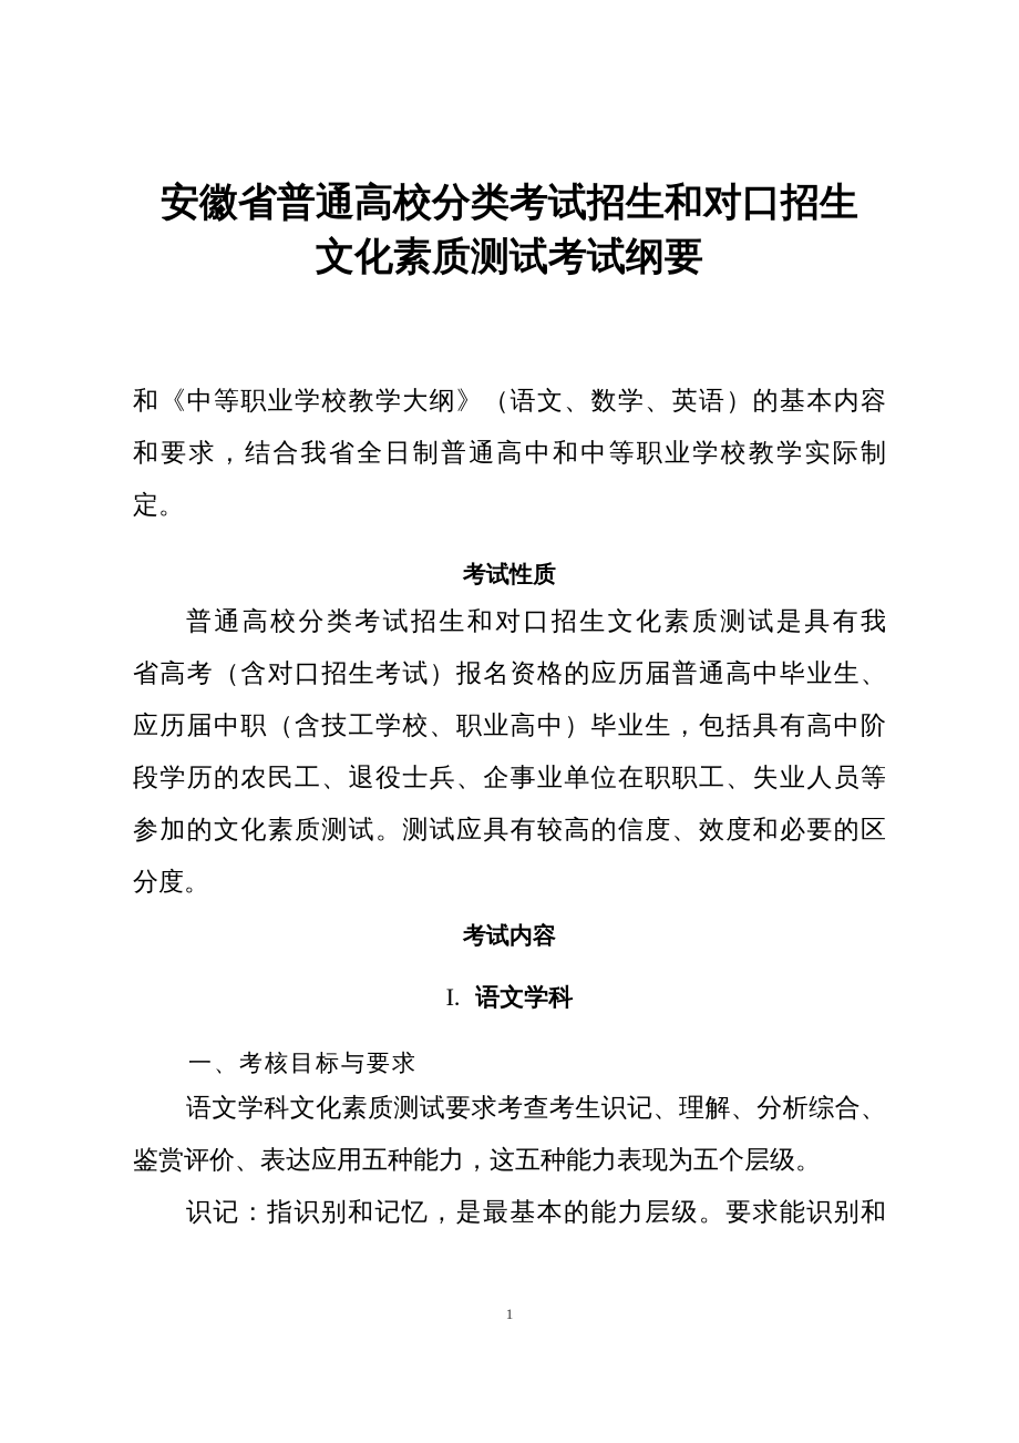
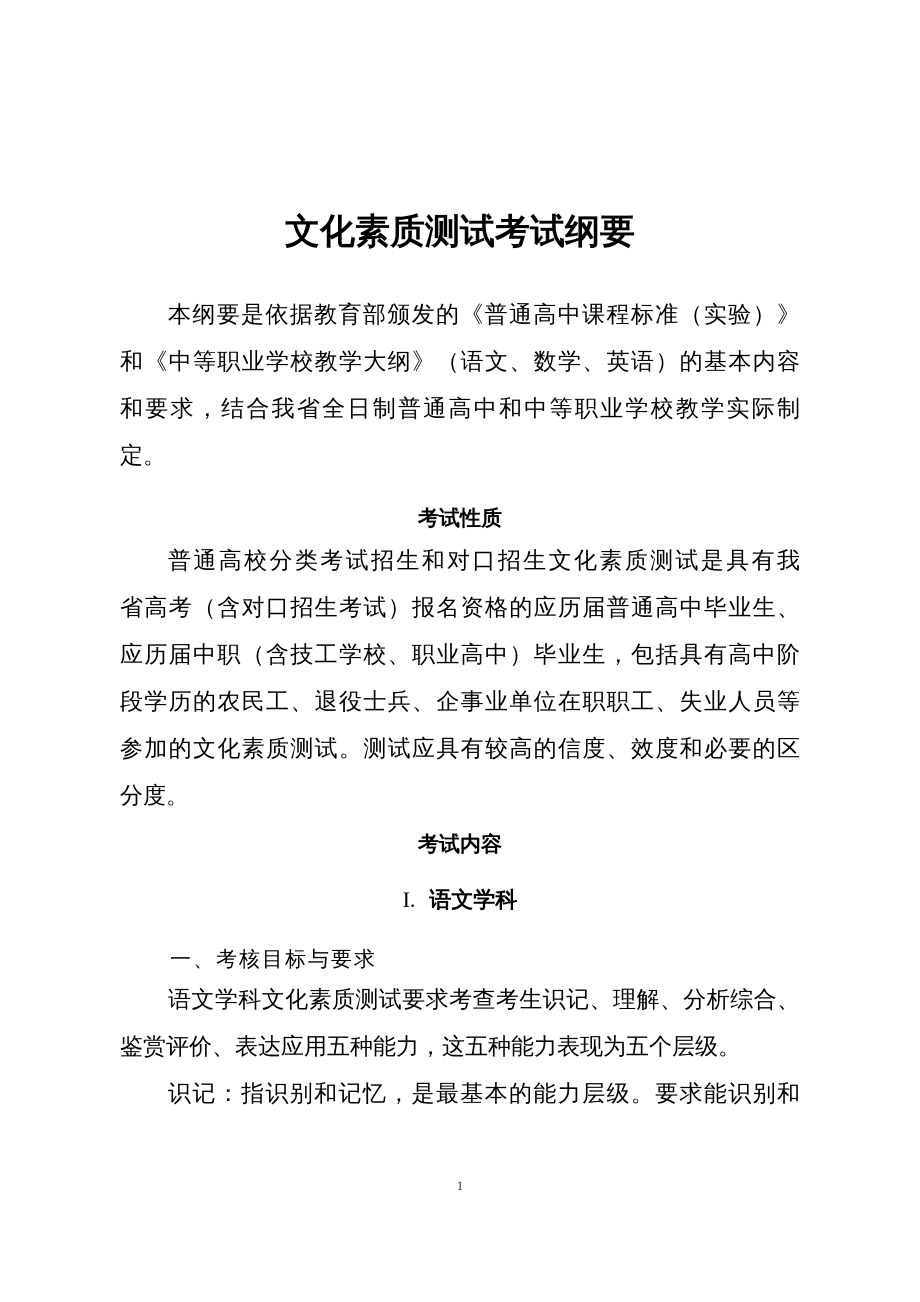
- 安徽省普通高校分类考试招生和对口招生
  文化素质测试考试纲要
+ 本纲要是依据教育部颁发的《普通高中课程标准（实验）》
  和《中等职业学校教学大纲》（语文、数学、英语）的基本内容
  和要求，结合我省全日制普通高中和中等职业学校教学实际制
  定。
  考试性质
  普通高校分类考试招生和对口招生文化素质测试是具有我
  省高考（含对口招生考试）报名资格的应历届普通高中毕业生、
  应历届中职（含技工学校、职业高中）毕业生，包括具有高中阶
  段学历的农民工、退役士兵、企事业单位在职职工、失业人员等
  参加的文化素质测试。测试应具有较高的信度、效度和必要的区
  分度。
  考试内容
  I. 语文学科
  一、考核目标与要求
  语文学科文化素质测试要求考查考生识记、理解、分析综合、
  鉴赏评价、表达应用五种能力，这五种能力表现为五个层级。
  识记：指识别和记忆，是最基本的能力层级。要求能识别和
  1
